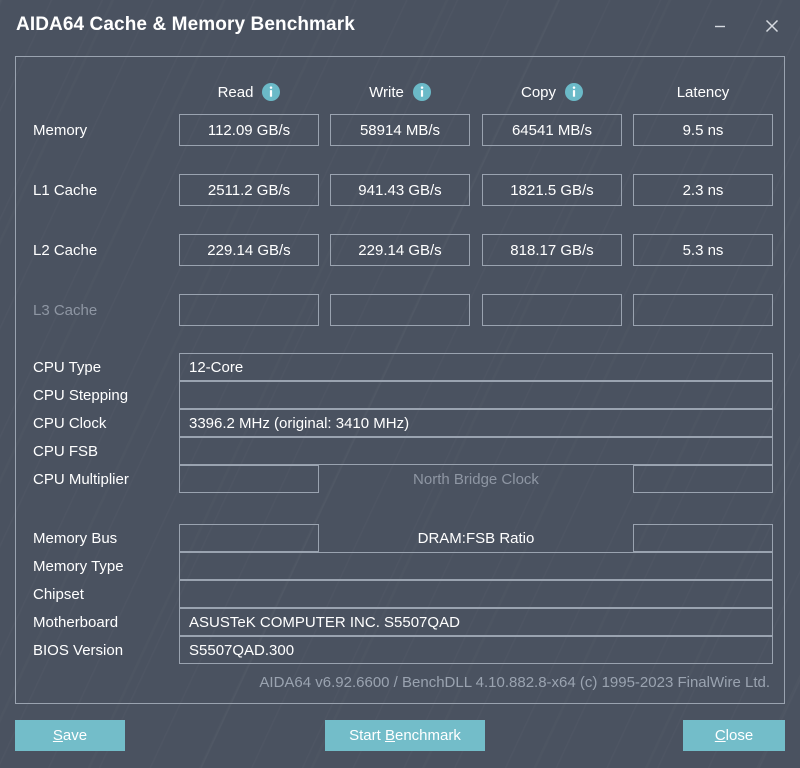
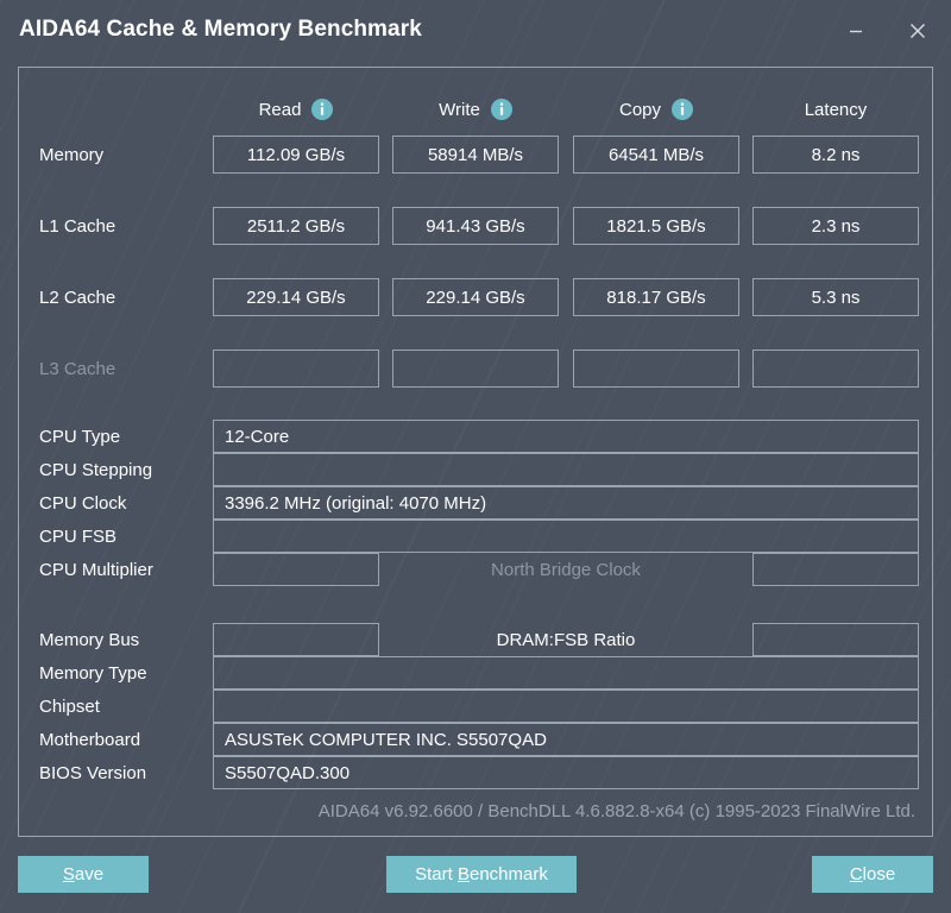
  AIDA64 Cache & Memory Benchmark
  Read
  Write
  Copy
  Latency
  Memory
  112.09 GB/s
  58914 MB/s
  64541 MB/s
- 9.5 ns
+ 8.2 ns
  L1 Cache
  2511.2 GB/s
  941.43 GB/s
  1821.5 GB/s
  2.3 ns
  L2 Cache
  229.14 GB/s
  229.14 GB/s
  818.17 GB/s
  5.3 ns
  L3 Cache
  CPU Type
  12-Core
  CPU Stepping
  CPU Clock
- 3396.2 MHz (original: 3410 MHz)
+ 3396.2 MHz (original: 4070 MHz)
  CPU FSB
  CPU Multiplier
  North Bridge Clock
  Memory Bus
  DRAM:FSB Ratio
  Memory Type
  Chipset
  Motherboard
  ASUSTeK COMPUTER INC. S5507QAD
  BIOS Version
  S5507QAD.300
- AIDA64 v6.92.6600 / BenchDLL 4.10.882.8-x64 (c) 1995-2023 FinalWire Ltd.
+ AIDA64 v6.92.6600 / BenchDLL 4.6.882.8-x64 (c) 1995-2023 FinalWire Ltd.
  Save
  Start Benchmark
  Close
